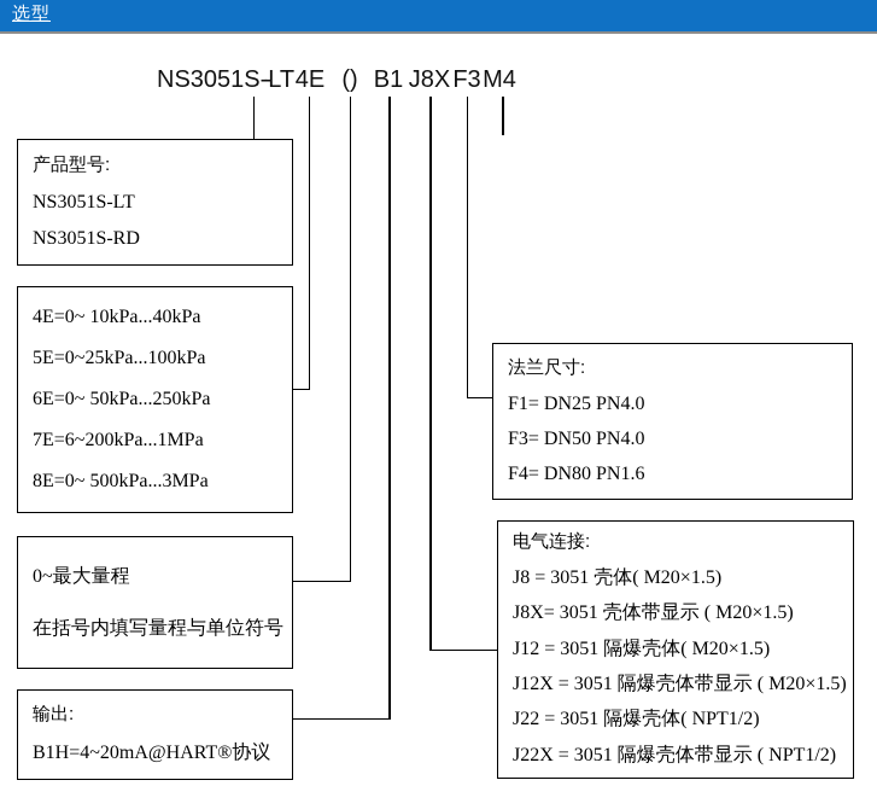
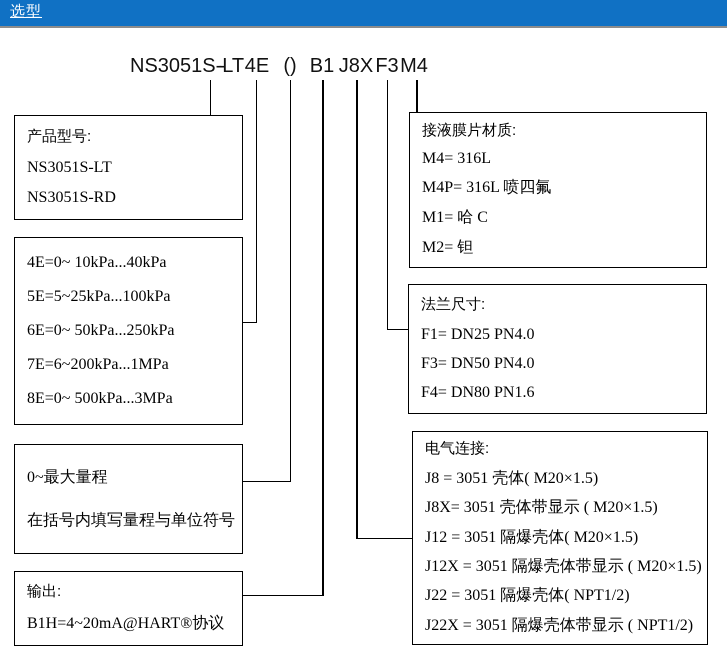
  选型
  NS3051S-LT
  -
  4E
  ()
  B1
  J8X
  F3
  M4
  产品型号:
  NS3051S-LT
  NS3051S-RD
  4E=0~ 10kPa...40kPa
- 5E=0~25kPa...100kPa
+ 5E=5~25kPa...100kPa
  6E=0~ 50kPa...250kPa
  7E=6~200kPa...1MPa
  8E=0~ 500kPa...3MPa
  0~最大量程
  在括号内填写量程与单位符号
  输出:
  B1H=4~20mA@HART®协议
+ 接液膜片材质:
+ M4= 316L
+ M4P= 316L 喷四氟
+ M1= 哈 C
+ M2= 钽
  法兰尺寸:
  F1= DN25 PN4.0
  F3= DN50 PN4.0
  F4= DN80 PN1.6
  电气连接:
  J8 = 3051 壳体( M20×1.5)
  J8X= 3051 壳体带显示 ( M20×1.5)
  J12 = 3051 隔爆壳体( M20×1.5)
  J12X = 3051 隔爆壳体带显示 ( M20×1.5)
  J22 = 3051 隔爆壳体( NPT1/2)
  J22X = 3051 隔爆壳体带显示 ( NPT1/2)
